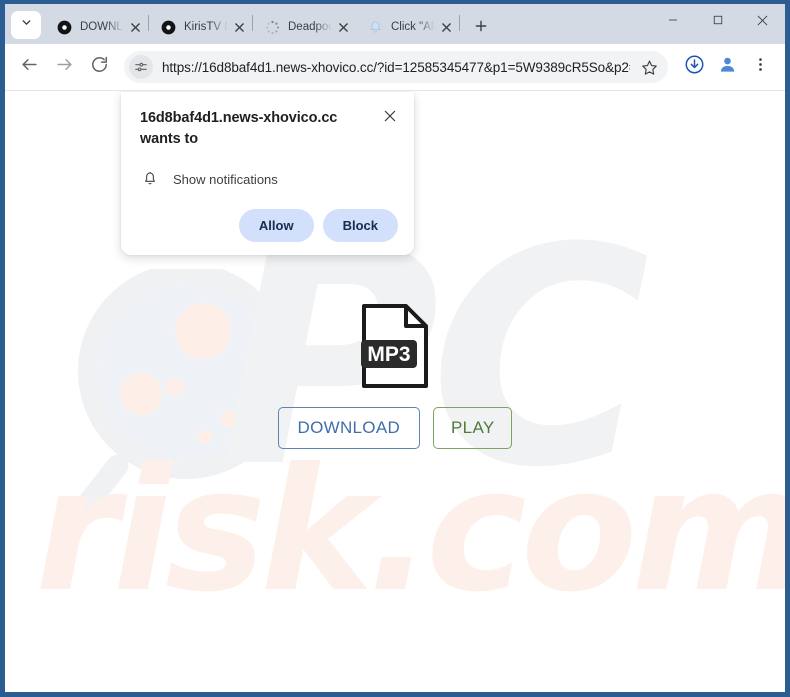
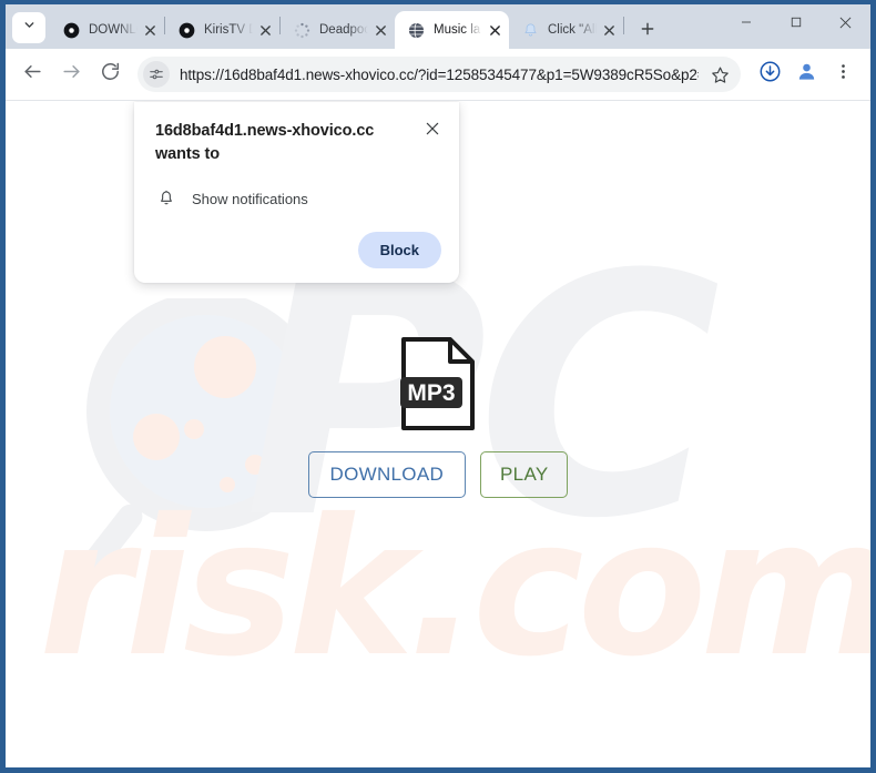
  DOWNL
  KirisTV
  Deadpoo
+ Music la
  Click "All
  https://16d8baf4d1.news-xhovico.cc/?id=12585345477&p1=5W9389cR5So&p2
  PC
  risk.com
  MP3
  DOWNLOAD
  PLAY
  16d8baf4d1.news-xhovico.cc wants to
  Show notifications
- Allow
  Block
